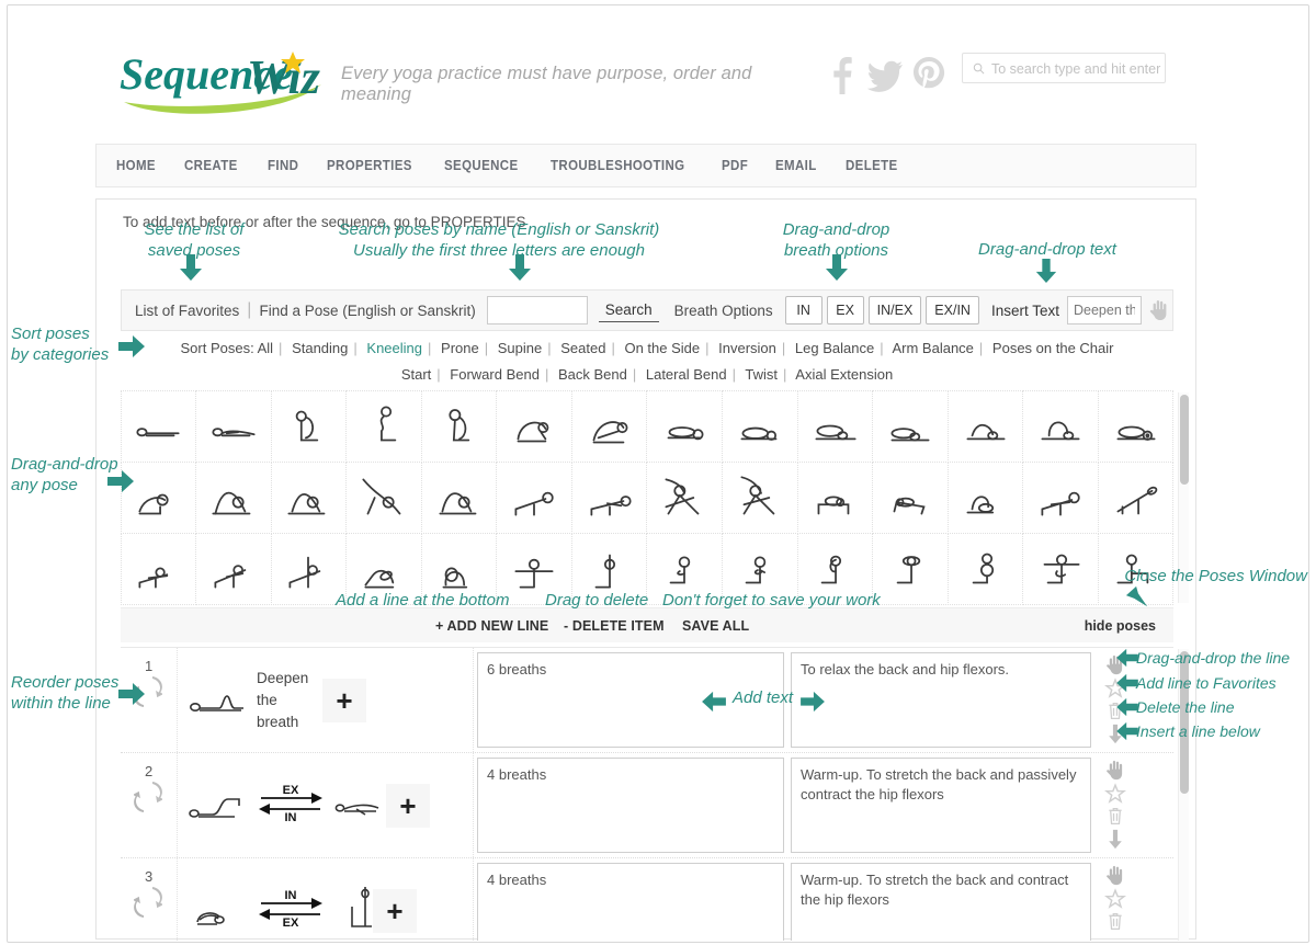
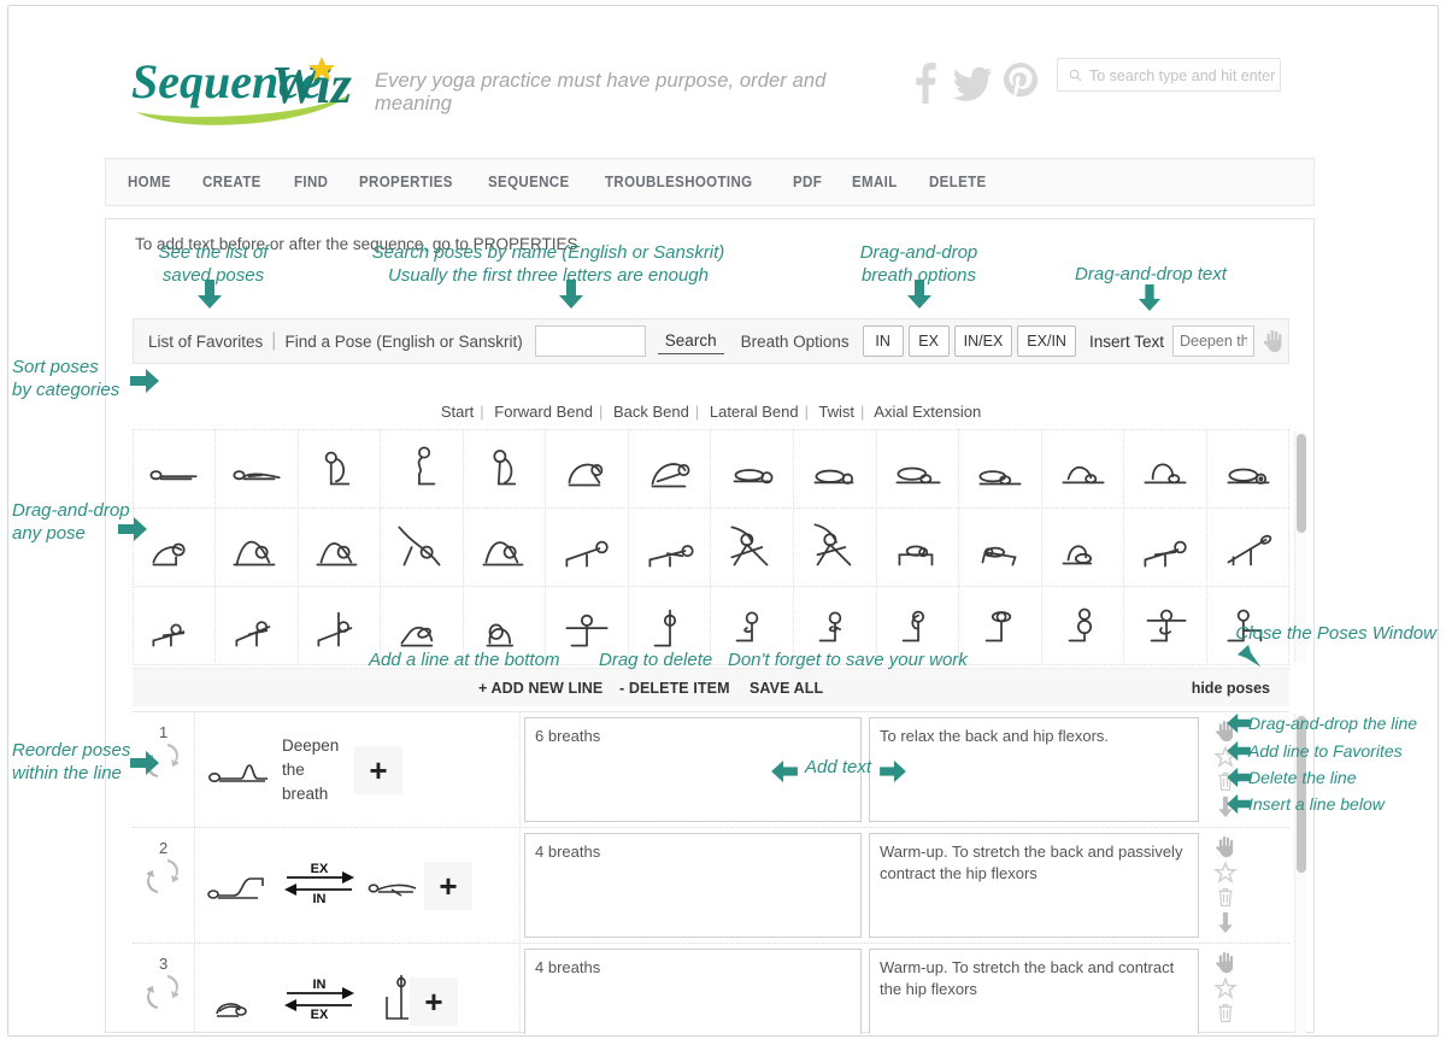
  Sequence
  Wiz
  Every yoga practice must have purpose, order and meaning
  To search type and hit enter
  HOME
  CREATE
  FIND
  PROPERTIES
  SEQUENCE
  TROUBLESHOOTING
  PDF
  EMAIL
  DELETE
  To add text before or after the sequence, go to PROPERTIES
  List of Favorites
  |
  Find a Pose (English or Sanskrit)
  Search
  Breath Options
  IN
  EX
  IN/EX
  EX/IN
  Insert Text
  Deepen th
- Sort Poses: All | Standing | Kneeling | Prone | Supine | Seated | On the Side | Inversion | Leg Balance | Arm Balance | Poses on the Chair
  Start | Forward Bend | Back Bend | Lateral Bend | Twist | Axial Extension
  + ADD NEW LINE
  - DELETE ITEM
  SAVE ALL
  hide poses
  1
  Deepen the breath
  +
  6 breaths
  To relax the back and hip flexors.
  2
  EX
  IN
  +
  4 breaths
  3
  IN
  EX
  +
  4 breaths
  See the list of
  saved poses
  Search poses by name (English or Sanskrit)
  Usually the first three letters are enough
  Drag-and-drop
  breath options
  Drag-and-drop text
  Sort poses
  by categories
  Drag-and-drop
  any pose
  Close the Poses Window
  Add a line at the bottom
  Drag to delete
  Don't forget to save your work
  Reorder poses
  within the line
  Add text
  Drag-and-drop the line
  Add line to Favorites
  Delete the line
  Insert a line below
